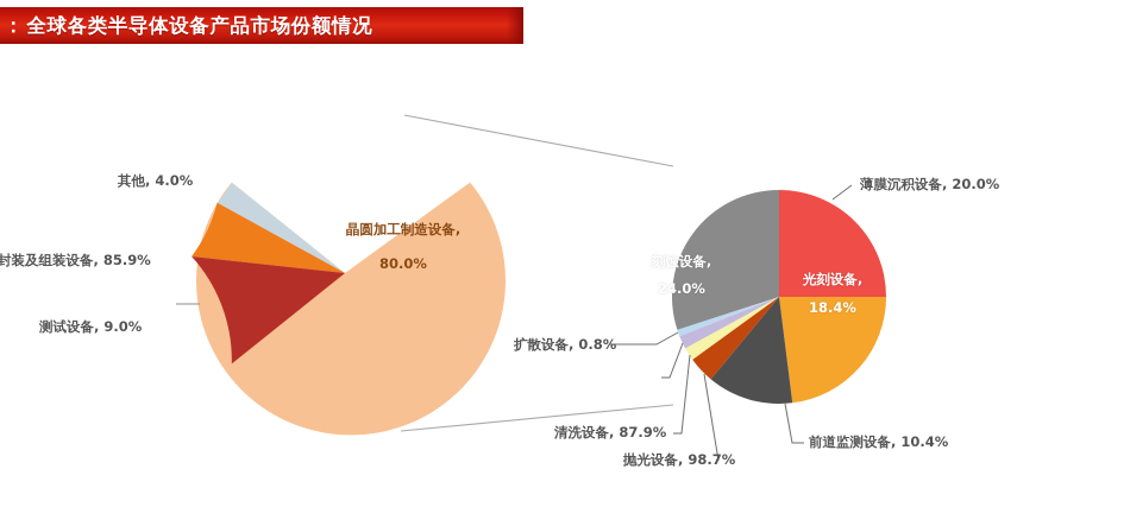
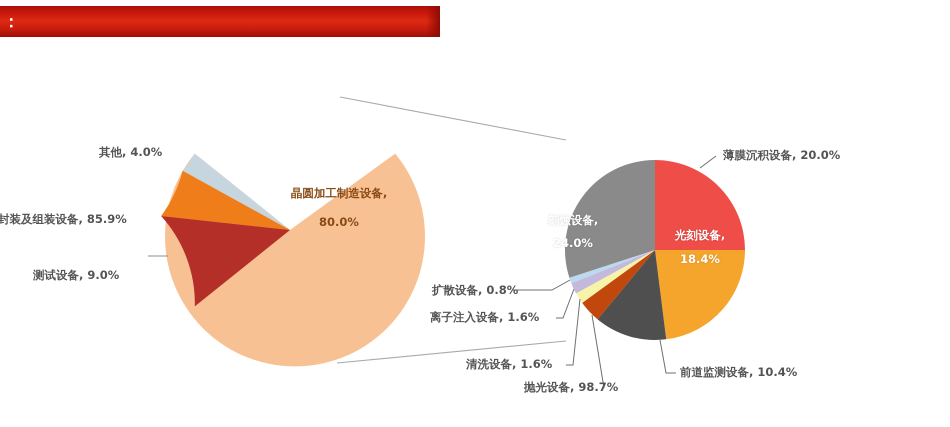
  ：
- 全球各类半导体设备产品市场份额情况
  其他, 4.0%
  封装及组装设备, 85.9%
  测试设备, 9.0%
  晶圆加工制造设备,
  80.0%
  薄膜沉积设备, 20.0%
  光刻设备,
  18.4%
  刻蚀设备,
  24.0%
  前道监测设备, 10.4%
  抛光设备, 98.7%
- 清洗设备, 87.9%
+ 清洗设备, 1.6%
+ 离子注入设备, 1.6%
  扩散设备, 0.8%
